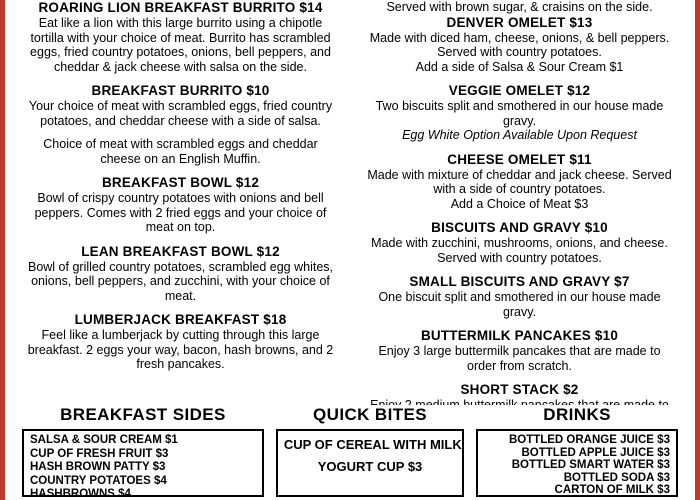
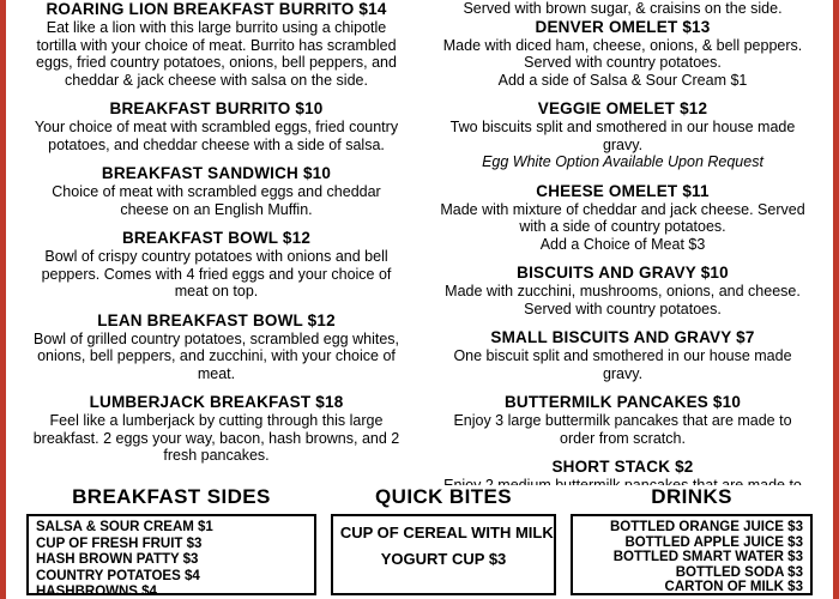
  ROARING LION BREAKFAST BURRITO $14
  Eat like a lion with this large burrito using a chipotle tortilla with your choice of meat. Burrito has scrambled eggs, fried country potatoes, onions, bell peppers, and cheddar & jack cheese with salsa on the side.
  BREAKFAST BURRITO $10
  Your choice of meat with scrambled eggs, fried country potatoes, and cheddar cheese with a side of salsa.
+ BREAKFAST SANDWICH $10
  Choice of meat with scrambled eggs and cheddar cheese on an English Muffin.
  BREAKFAST BOWL $12
- Bowl of crispy country potatoes with onions and bell peppers. Comes with 2 fried eggs and your choice of meat on top.
+ Bowl of crispy country potatoes with onions and bell peppers. Comes with 4 fried eggs and your choice of meat on top.
  LEAN BREAKFAST BOWL $12
  Bowl of grilled country potatoes, scrambled egg whites, onions, bell peppers, and zucchini, with your choice of meat.
  LUMBERJACK BREAKFAST $18
  Feel like a lumberjack by cutting through this large breakfast. 2 eggs your way, bacon, hash browns, and 2 fresh pancakes.
  Served with brown sugar, & craisins on the side.
  DENVER OMELET $13
  Made with diced ham, cheese, onions, & bell peppers. Served with country potatoes.
  Add a side of Salsa & Sour Cream $1
  VEGGIE OMELET $12
  Two biscuits split and smothered in our house made gravy.
  Egg White Option Available Upon Request
  CHEESE OMELET $11
  Made with mixture of cheddar and jack cheese. Served with a side of country potatoes.
  Add a Choice of Meat $3
  BISCUITS AND GRAVY $10
  Made with zucchini, mushrooms, onions, and cheese. Served with country potatoes.
  SMALL BISCUITS AND GRAVY $7
  One biscuit split and smothered in our house made gravy.
  BUTTERMILK PANCAKES $10
  Enjoy 3 large buttermilk pancakes that are made to order from scratch.
  SHORT STACK $2
  BREAKFAST SIDES
  SALSA & SOUR CREAM $1
  CUP OF FRESH FRUIT $3
  HASH BROWN PATTY $3
  COUNTRY POTATOES $4
  HASHBROWNS $4
  QUICK BITES
  CUP OF CEREAL WITH MILK
  YOGURT CUP $3
  DRINKS
  BOTTLED ORANGE JUICE $3
  BOTTLED APPLE JUICE $3
  BOTTLED SMART WATER $3
  BOTTLED SODA $3
  CARTON OF MILK $3
